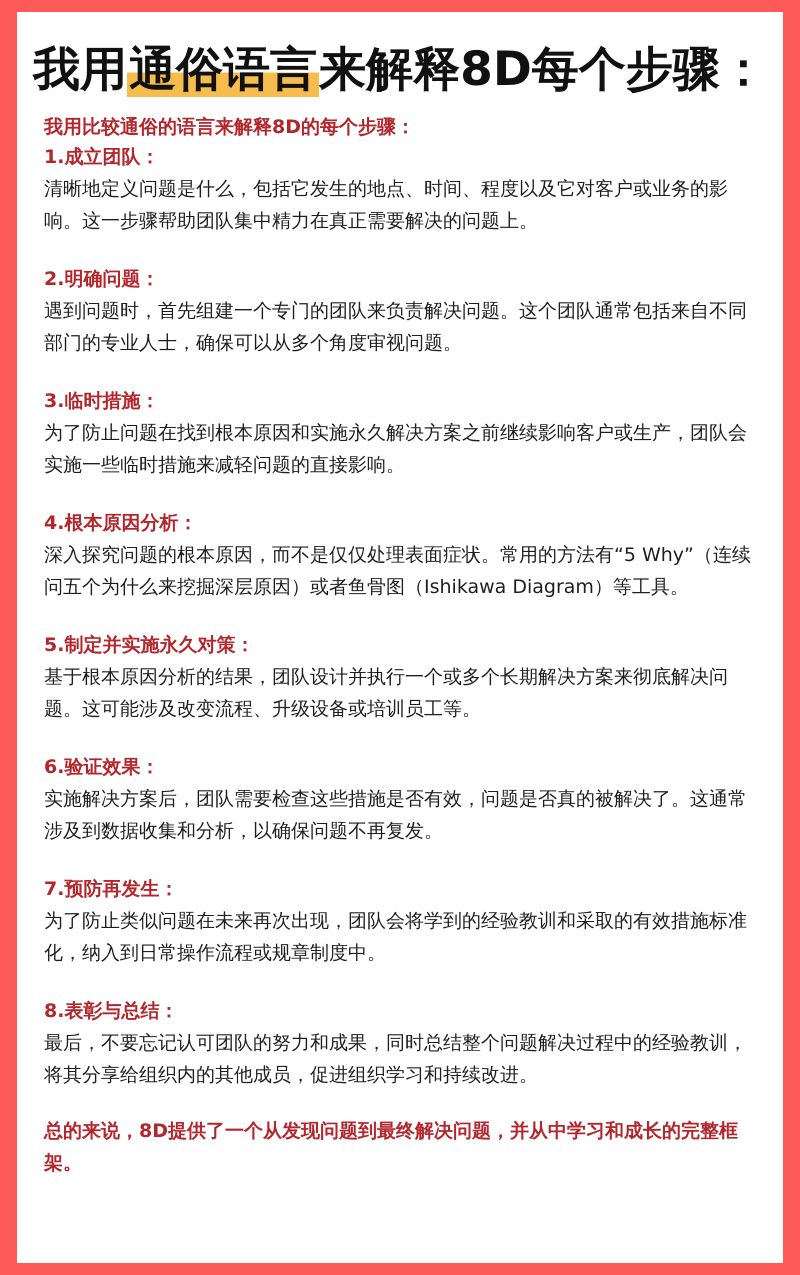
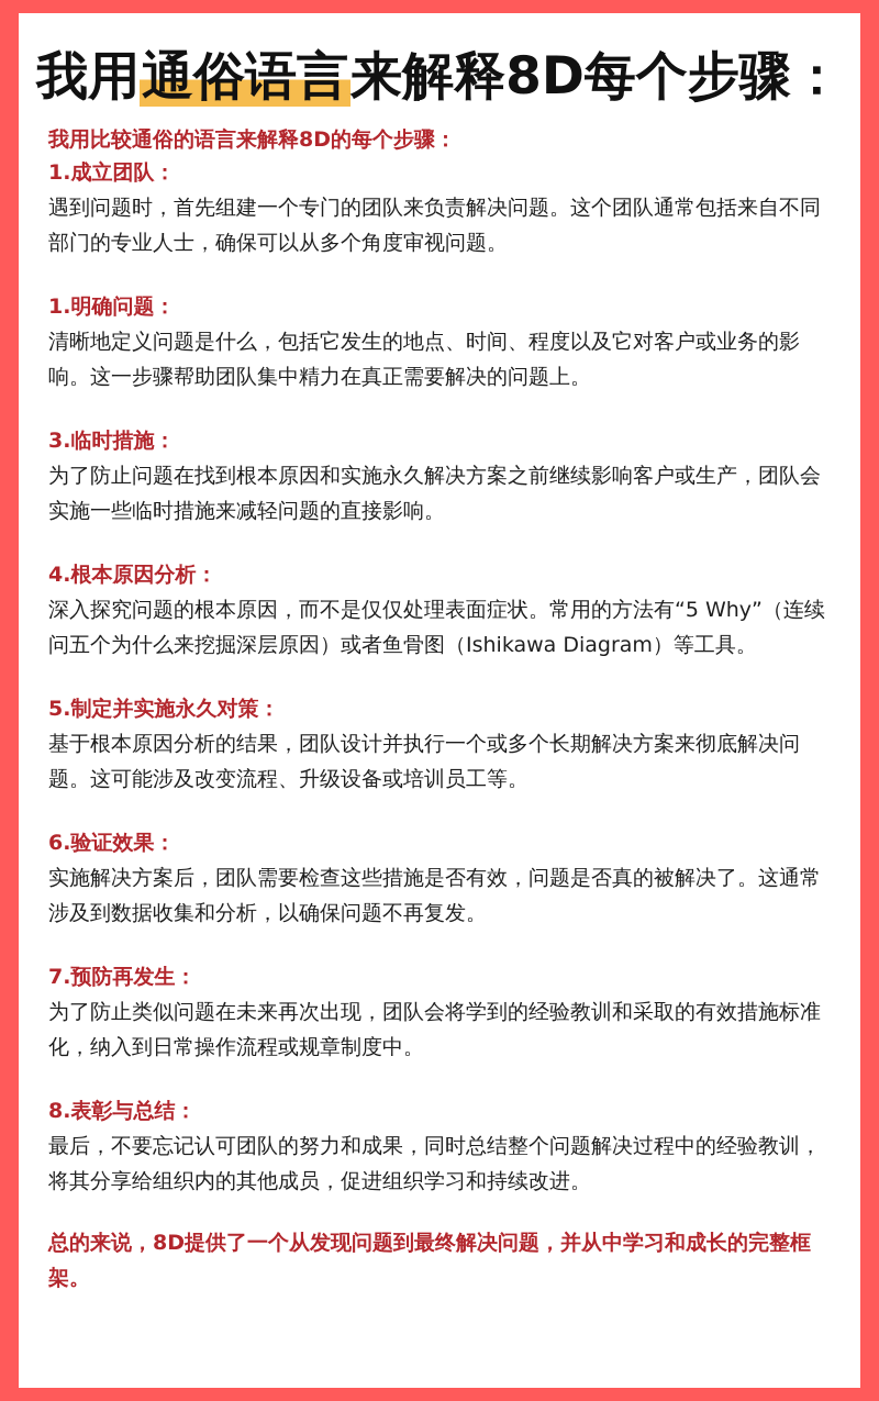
  我用通俗语言来解释8D每个步骤：
  我用比较通俗的语言来解释8D的每个步骤：
  1.成立团队：
- 清晰地定义问题是什么，包括它发生的地点、时间、程度以及它对客户或业务的影响。这一步骤帮助团队集中精力在真正需要解决的问题上。
+ 遇到问题时，首先组建一个专门的团队来负责解决问题。这个团队通常包括来自不同部门的专业人士，确保可以从多个角度审视问题。
- 2.明确问题：
+ 1.明确问题：
- 遇到问题时，首先组建一个专门的团队来负责解决问题。这个团队通常包括来自不同部门的专业人士，确保可以从多个角度审视问题。
+ 清晰地定义问题是什么，包括它发生的地点、时间、程度以及它对客户或业务的影响。这一步骤帮助团队集中精力在真正需要解决的问题上。
  3.临时措施：
  为了防止问题在找到根本原因和实施永久解决方案之前继续影响客户或生产，团队会实施一些临时措施来减轻问题的直接影响。
  4.根本原因分析：
  深入探究问题的根本原因，而不是仅仅处理表面症状。常用的方法有“5 Why”（连续问五个为什么来挖掘深层原因）或者鱼骨图（Ishikawa Diagram）等工具。
  5.制定并实施永久对策：
  基于根本原因分析的结果，团队设计并执行一个或多个长期解决方案来彻底解决问题。这可能涉及改变流程、升级设备或培训员工等。
  6.验证效果：
  实施解决方案后，团队需要检查这些措施是否有效，问题是否真的被解决了。这通常涉及到数据收集和分析，以确保问题不再复发。
  7.预防再发生：
  为了防止类似问题在未来再次出现，团队会将学到的经验教训和采取的有效措施标准化，纳入到日常操作流程或规章制度中。
  8.表彰与总结：
  最后，不要忘记认可团队的努力和成果，同时总结整个问题解决过程中的经验教训，将其分享给组织内的其他成员，促进组织学习和持续改进。
  总的来说，8D提供了一个从发现问题到最终解决问题，并从中学习和成长的完整框架。
